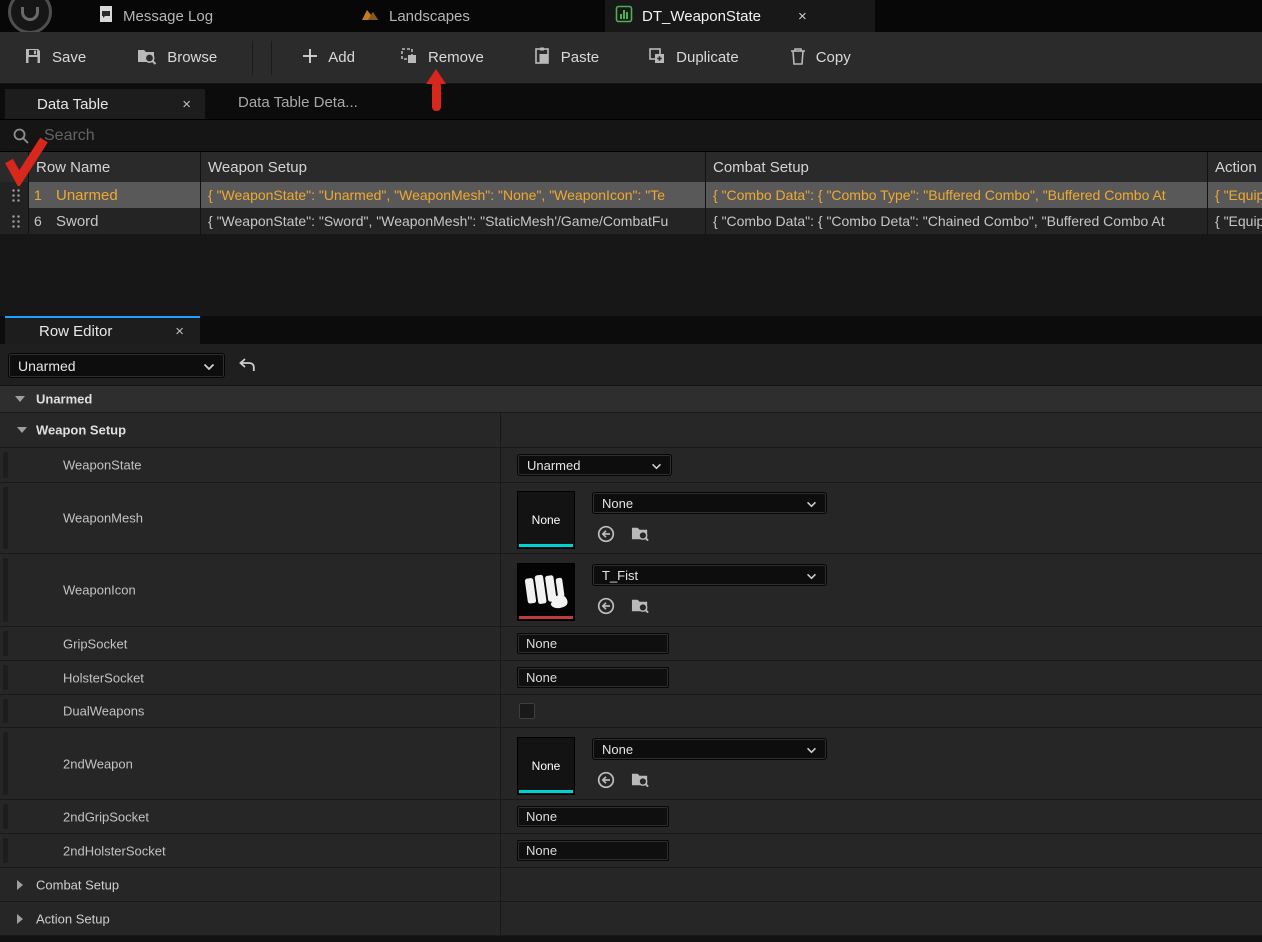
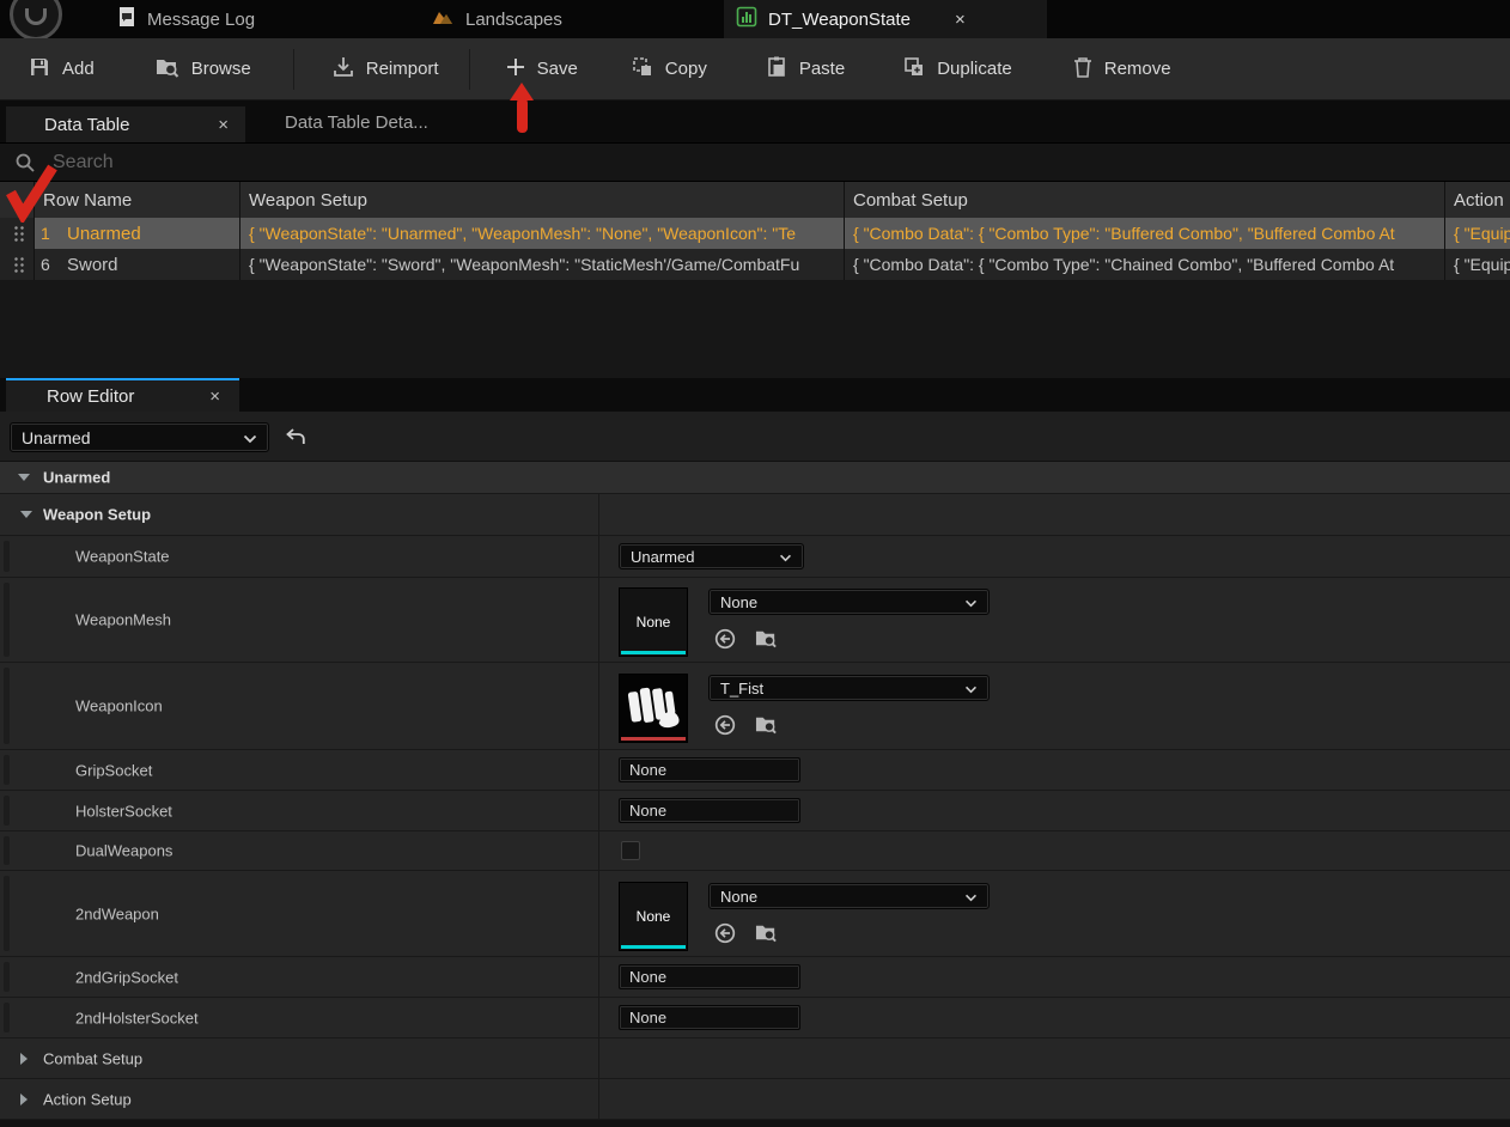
  Message Log
  Landscapes
  DT_WeaponState
  ×
- Save
+ Add
  Browse
+ Reimport
- Add
+ Save
- Remove
+ Copy
  Paste
  Duplicate
- Copy
+ Remove
  Data Table
  ×
  Data Table Deta...
  Search
  Row Name
  Weapon Setup
  Combat Setup
  Action
  1
  Unarmed
  { "WeaponState": "Unarmed", "WeaponMesh": "None", "WeaponIcon": "Te
  { "Combo Data": { "Combo Type": "Buffered Combo", "Buffered Combo At
  { "Equip
  6
  Sword
  { "WeaponState": "Sword", "WeaponMesh": "StaticMesh'/Game/CombatFu
- { "Combo Data": { "Combo Deta": "Chained Combo", "Buffered Combo At
+ { "Combo Data": { "Combo Type": "Chained Combo", "Buffered Combo At
  { "Equip
  Row Editor
  ×
  Unarmed
  Unarmed
  Weapon Setup
  WeaponState
  Unarmed
  WeaponMesh
  None
  None
  WeaponIcon
  T_Fist
  GripSocket
  None
  HolsterSocket
  None
  DualWeapons
  2ndWeapon
  None
  None
  2ndGripSocket
  None
  2ndHolsterSocket
  None
  Combat Setup
  Action Setup
